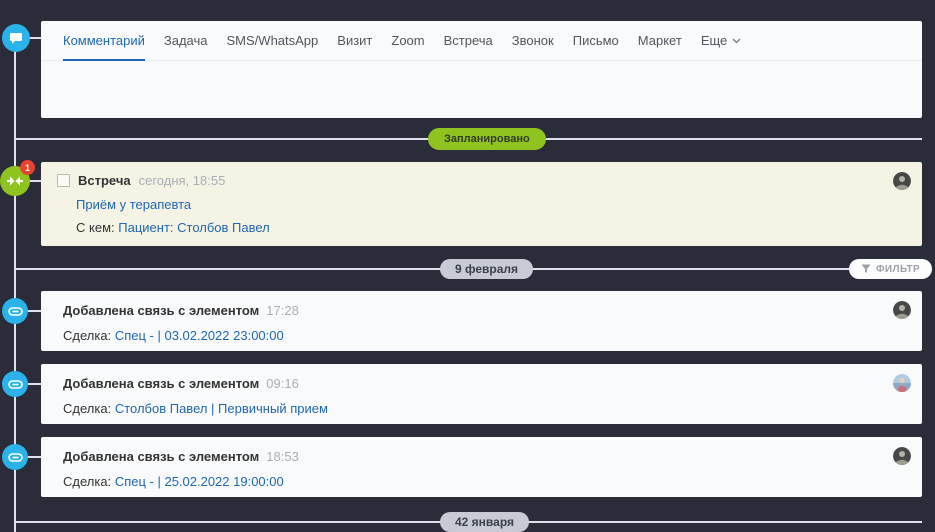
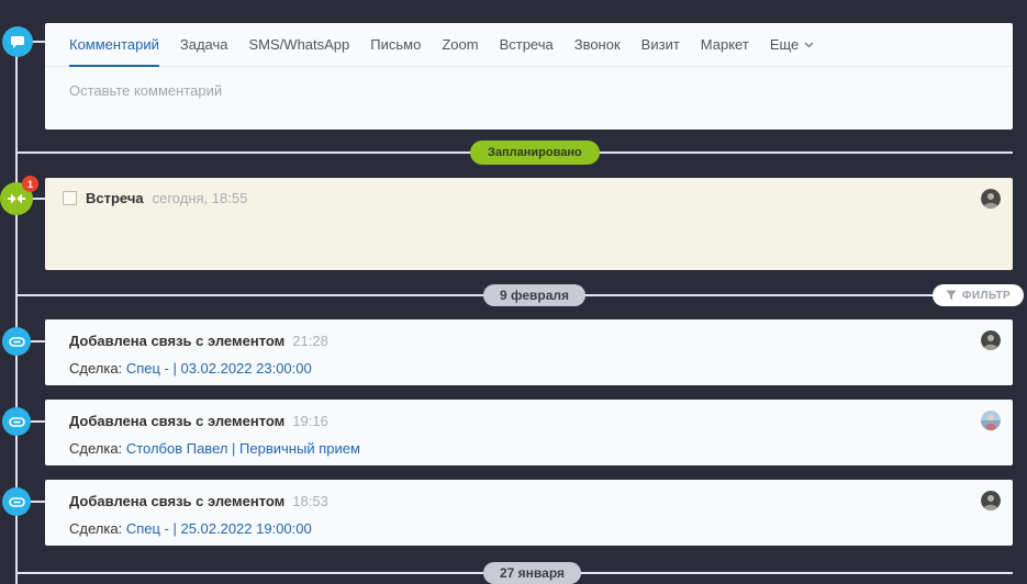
  1
  Комментарий
  Задача
  SMS/WhatsApp
- Визит
+ Письмо
  Zoom
  Встреча
  Звонок
- Письмо
+ Визит
  Маркет
  Еще
+ Оставьте комментарий
  Запланировано
  Встреча
  сегодня, 18:55
- Приём у терапевта
- С кем: Пациент: Столбов Павел
  9 февраля
  ФИЛЬТР
  Добавлена связь с элементом
- 17:28
+ 21:28
  Сделка: Спец - | 03.02.2022 23:00:00
  Добавлена связь с элементом
- 09:16
+ 19:16
  Сделка: Столбов Павел | Первичный прием
  Добавлена связь с элементом
  18:53
  Сделка: Спец - | 25.02.2022 19:00:00
- 42 января
+ 27 января
